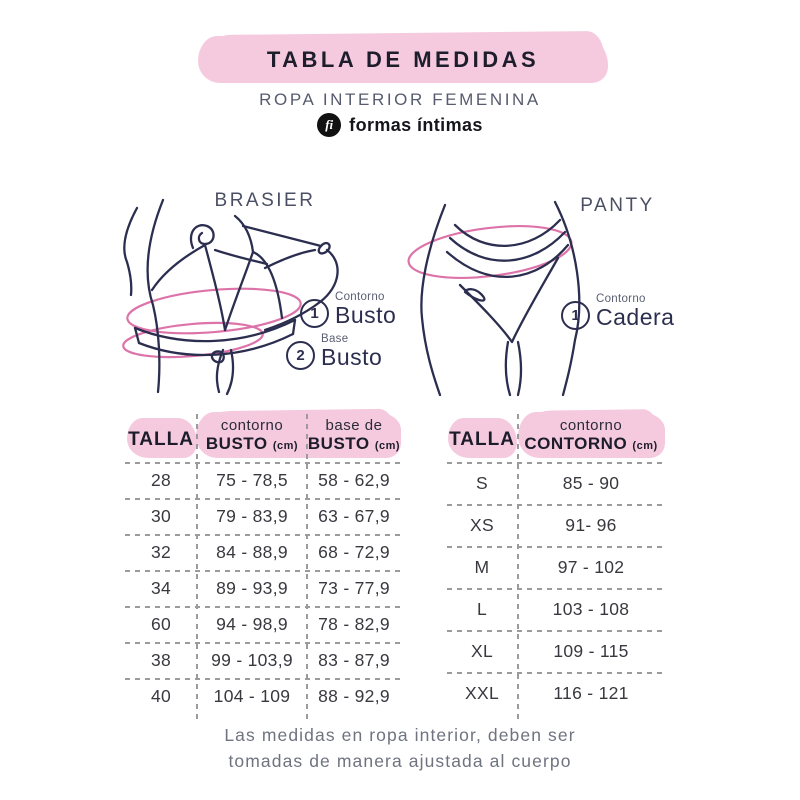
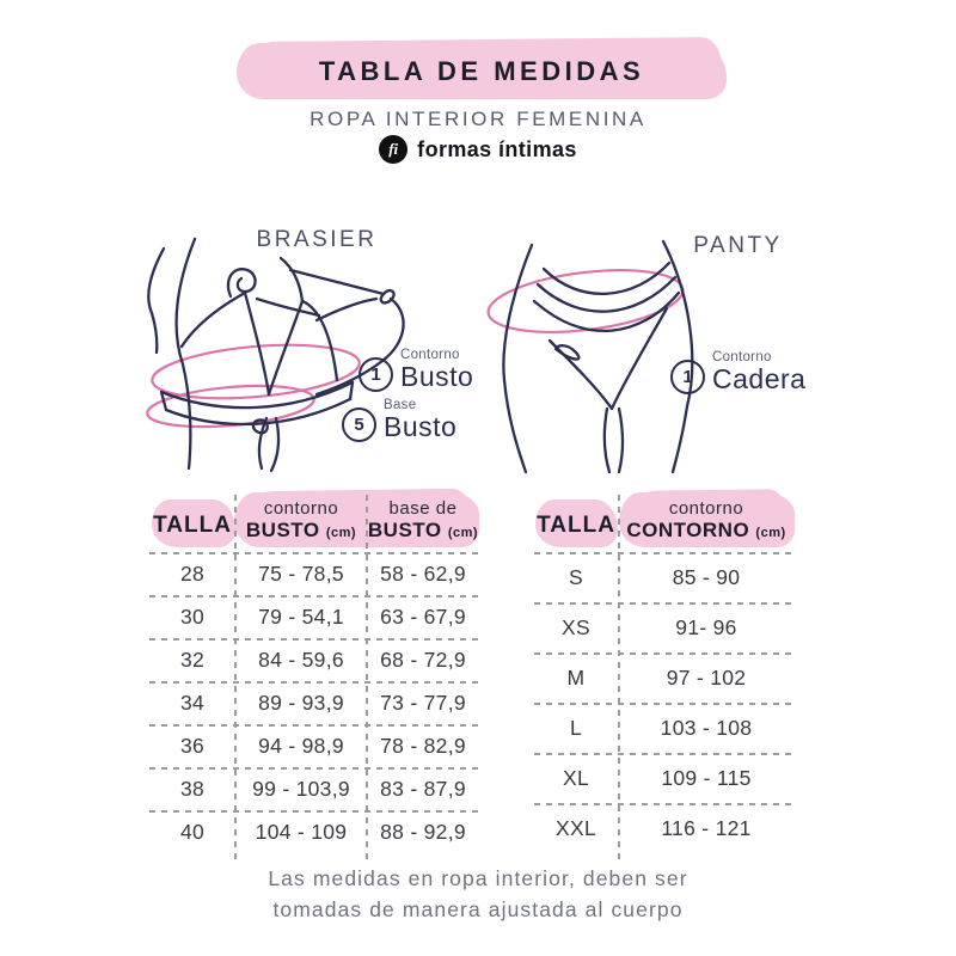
  TABLA DE MEDIDAS
  ROPA INTERIOR FEMENINA
  fi
  formas íntimas
  BRASIER
  PANTY
  1
  Contorno
  Busto
- 2
+ 5
  Base
  Busto
  1
  Contorno
  Cadera
  TALLA
  contorno
  BUSTO (cm)
  base de
  BUSTO (cm)
  28
  75 - 78,5
  58 - 62,9
  30
- 79 - 83,9
+ 79 - 54,1
  63 - 67,9
  32
- 84 - 88,9
+ 84 - 59,6
  68 - 72,9
  34
  89 - 93,9
  73 - 77,9
- 60
+ 36
  94 - 98,9
  78 - 82,9
  38
  99 - 103,9
  83 - 87,9
  40
  104 - 109
  88 - 92,9
  TALLA
  contorno
  CONTORNO (cm)
  S
  85 - 90
  XS
  91- 96
  M
  97 - 102
  L
  103 - 108
  XL
  109 - 115
  XXL
  116 - 121
  Las medidas en ropa interior, deben ser
  tomadas de manera ajustada al cuerpo
